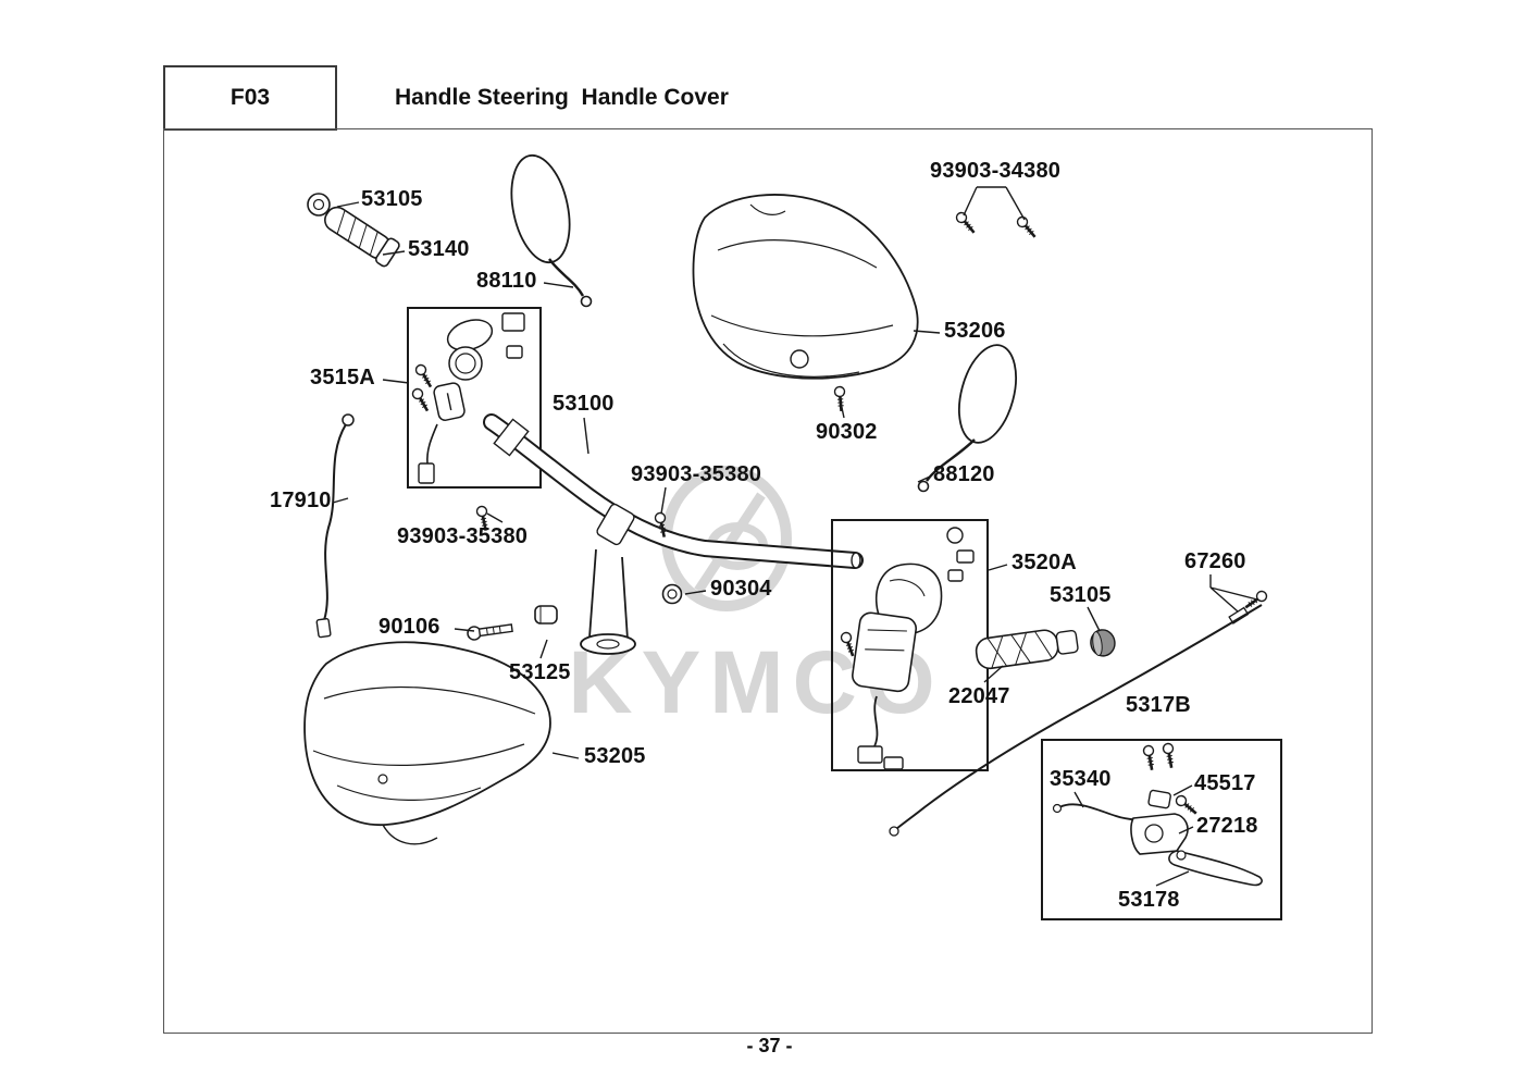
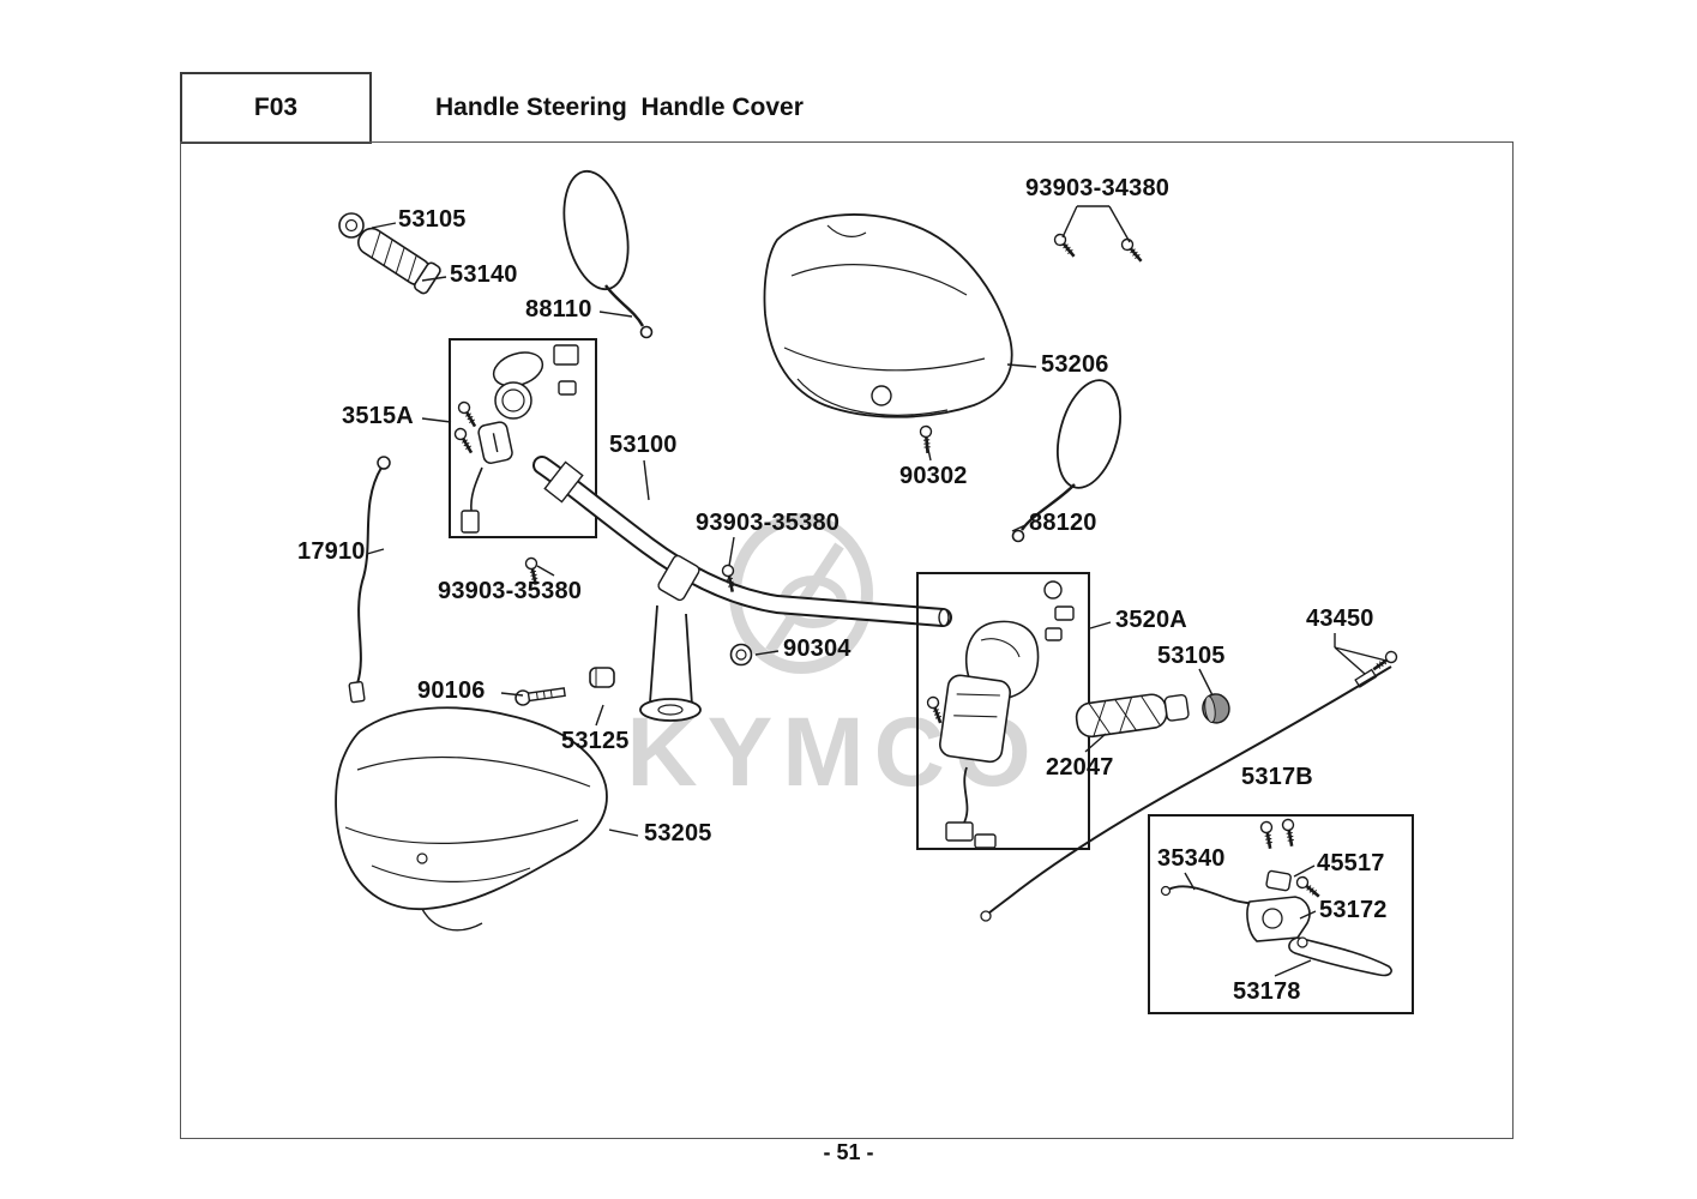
  F03
  Handle Steering Handle Cover
  KYMC
  53105
  53140
  88110
  93903-34380
  53206
  3515A
  53100
  90302
  93903-35380
  88120
  17910
  93903-35380
  3520A
- 67260
+ 43450
  90304
  53105
  90106
  53125
  22047
  5317B
  53205
  35340
  45517
- 27218
+ 53172
  53178
- - 37 -
+ - 51 -
